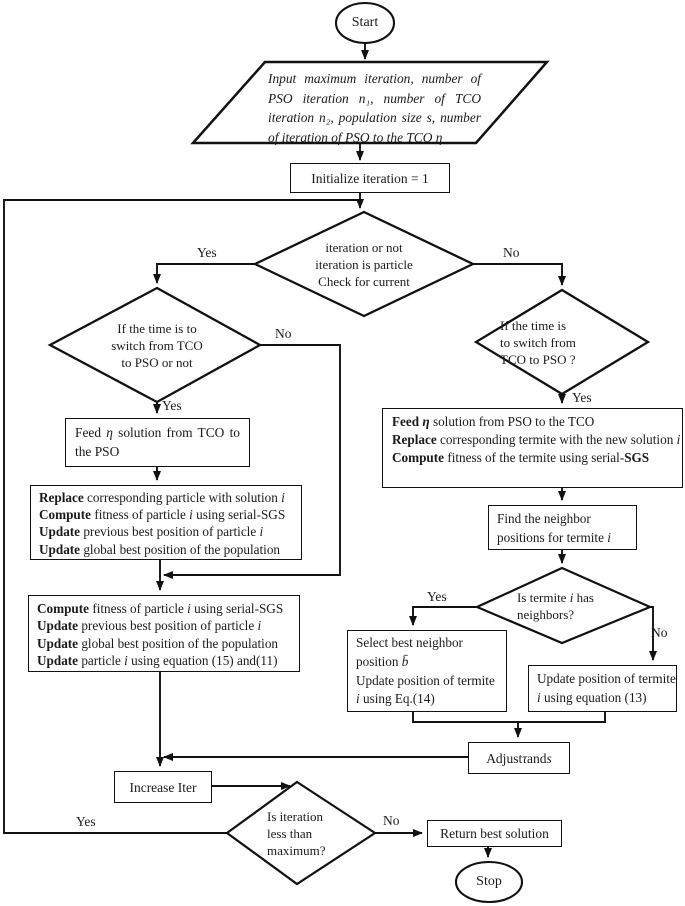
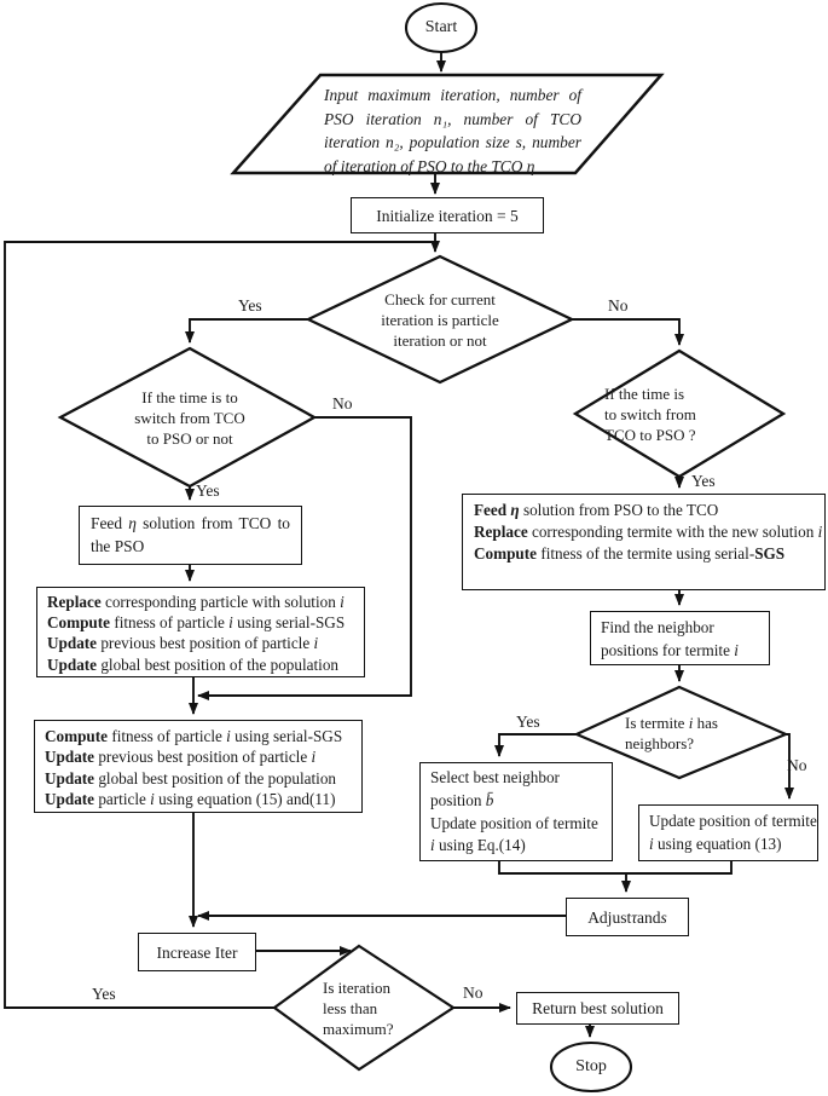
  Start
  Stop
  Input maximum iteration, number of PSO iteration n₁, number of TCO iteration n₂, population size s, number of iteration of PSO to the TCO η
- Initialize iteration = 1
+ Initialize iteration = 5
  Feed η solution from TCO to the PSO
  Replace corresponding particle with solution i
  Compute fitness of particle i using serial-SGS
  Update previous best position of particle i
  Update global best position of the population
  Compute fitness of particle i using serial-SGS
  Update previous best position of particle i
  Update global best position of the population
  Update particle i using equation (15) and(11)
  Feed η solution from PSO to the TCO
  Replace corresponding termite with the new solution i
  Compute fitness of the termite using serial-SGS
  Find the neighbor
  positions for termite i
  Select best neighbor
  position b̄
  Update position of termite
  i using Eq.(14)
  Update position of termite
  i using equation (13)
  Adjust
  τ
  and
  s
  Increase Iter
  Return best solution
- iteration or not
+ Check for current
  iteration is particle
- Check for current
+ iteration or not
  If the time is to
  switch from TCO
  to PSO or not
  If the time is
  to switch from
  TCO to PSO ?
  Is termite i has
  neighbors?
  Is iteration
  less than
  maximum?
  Yes
  No
  No
  Yes
  Yes
  Yes
  No
  Yes
  No
